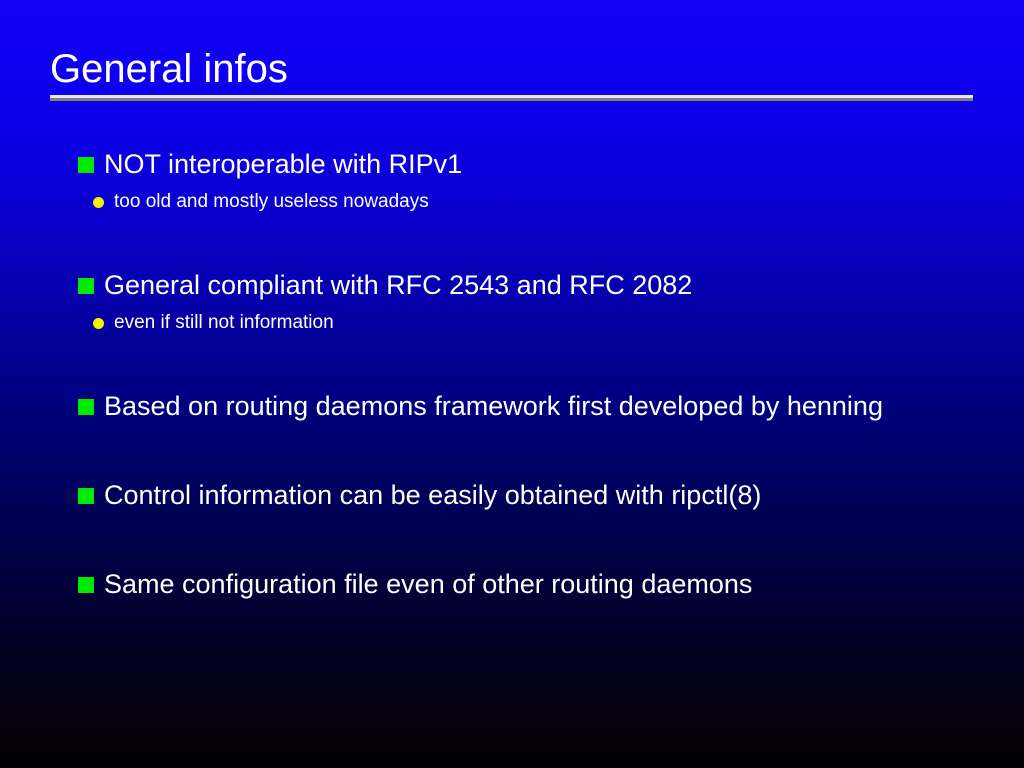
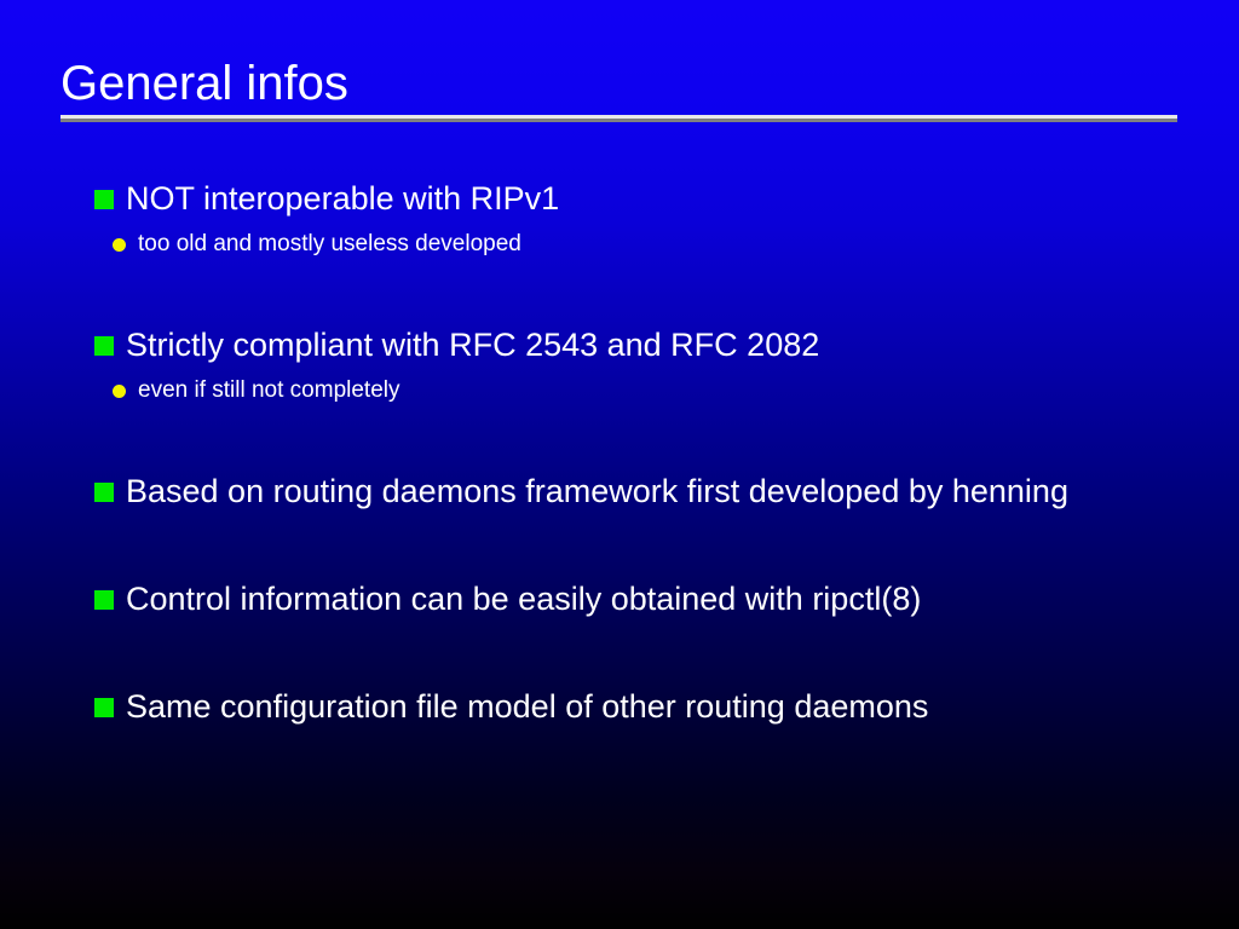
  General infos
  NOT interoperable with RIPv1
- too old and mostly useless nowadays
+ too old and mostly useless developed
- General compliant with RFC 2543 and RFC 2082
+ Strictly compliant with RFC 2543 and RFC 2082
- even if still not information
+ even if still not completely
  Based on routing daemons framework first developed by henning
  Control information can be easily obtained with ripctl(8)
- Same configuration file even of other routing daemons
+ Same configuration file model of other routing daemons
